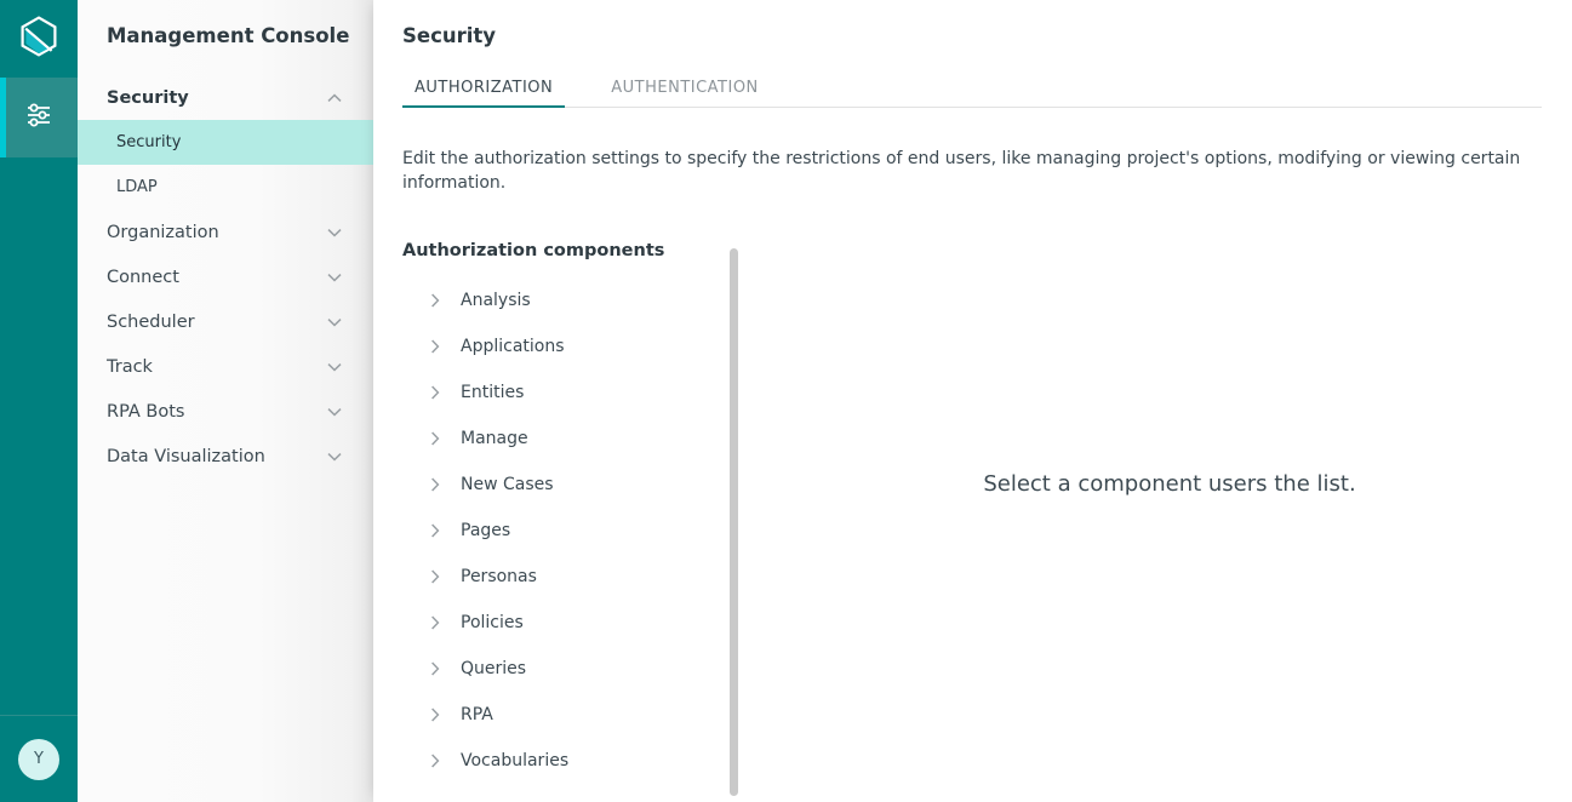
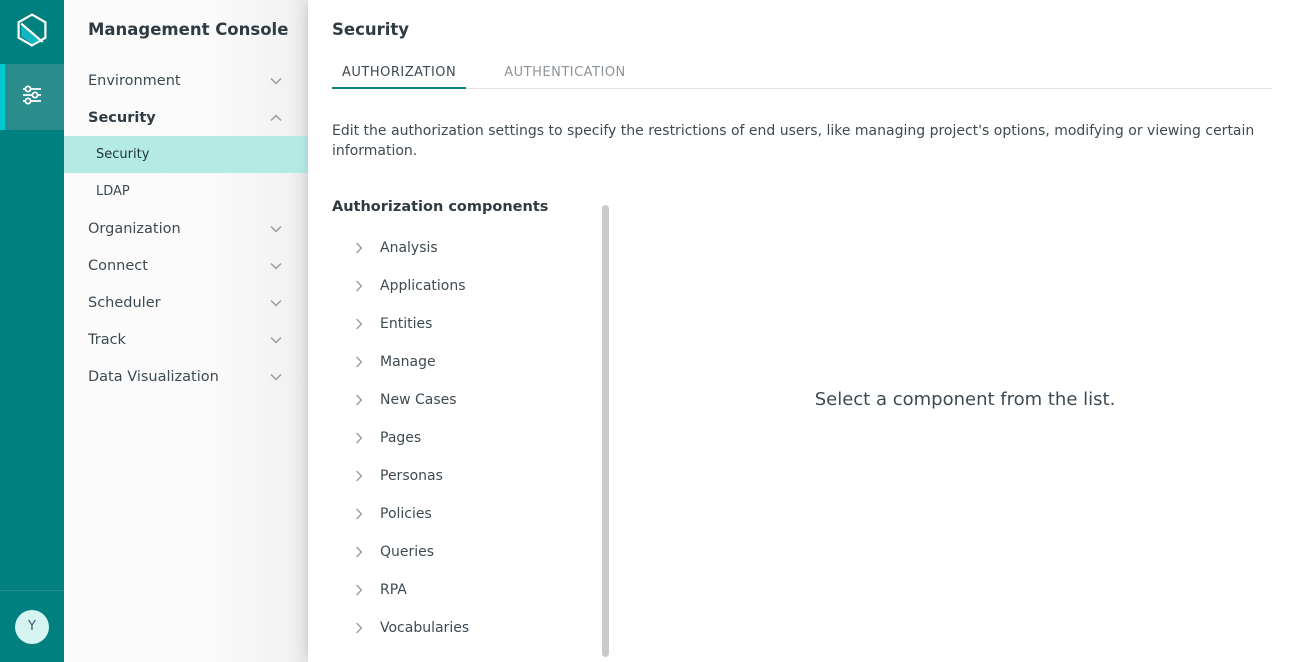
  Y
  Management Console
+ Environment
  Security
  Security
  LDAP
  Organization
  Connect
  Scheduler
  Track
- RPA Bots
  Data Visualization
  Security
  AUTHORIZATION
  AUTHENTICATION
  Edit the authorization settings to specify the restrictions of end users, like managing project's options, modifying or viewing certain information.
  Authorization components
  Analysis
  Applications
  Entities
  Manage
  New Cases
  Pages
  Personas
  Policies
  Queries
  RPA
  Vocabularies
- Select a component users the list.
+ Select a component from the list.
